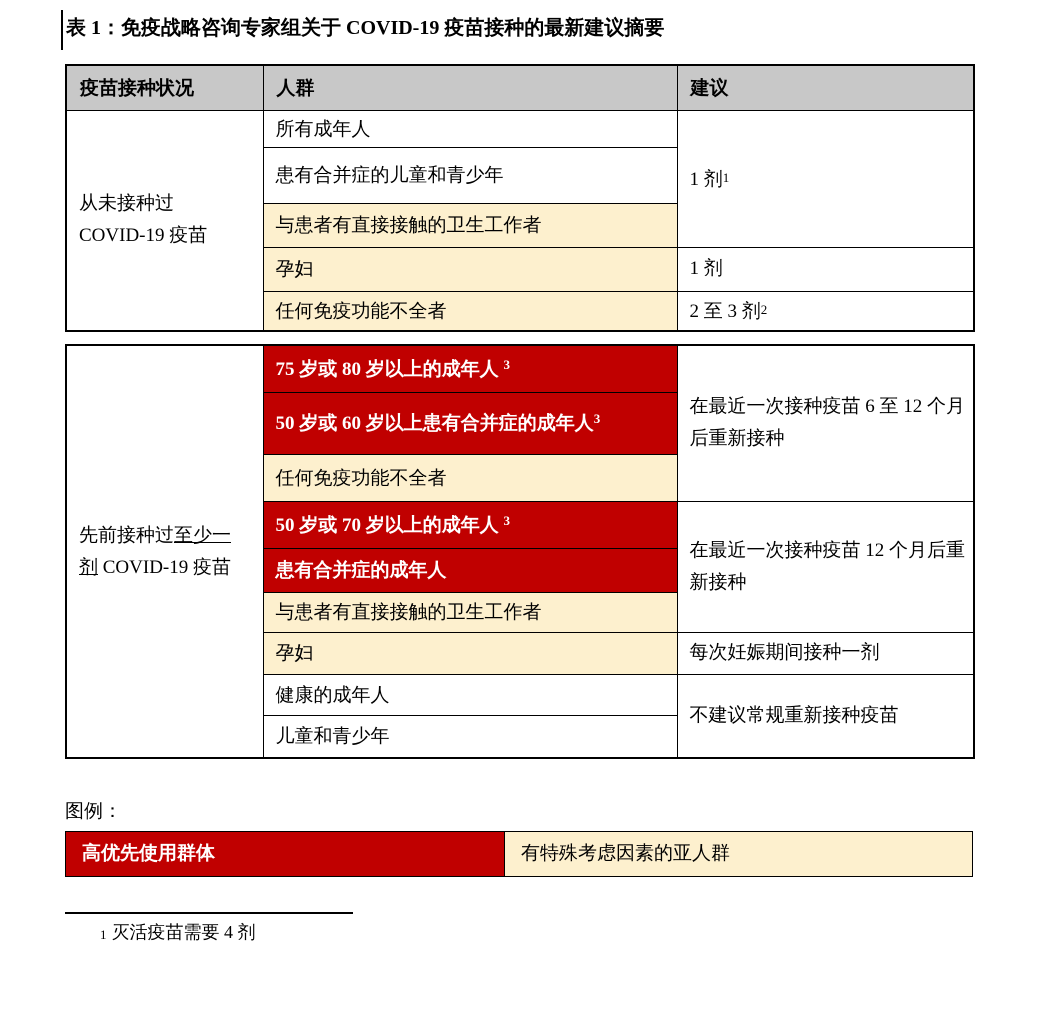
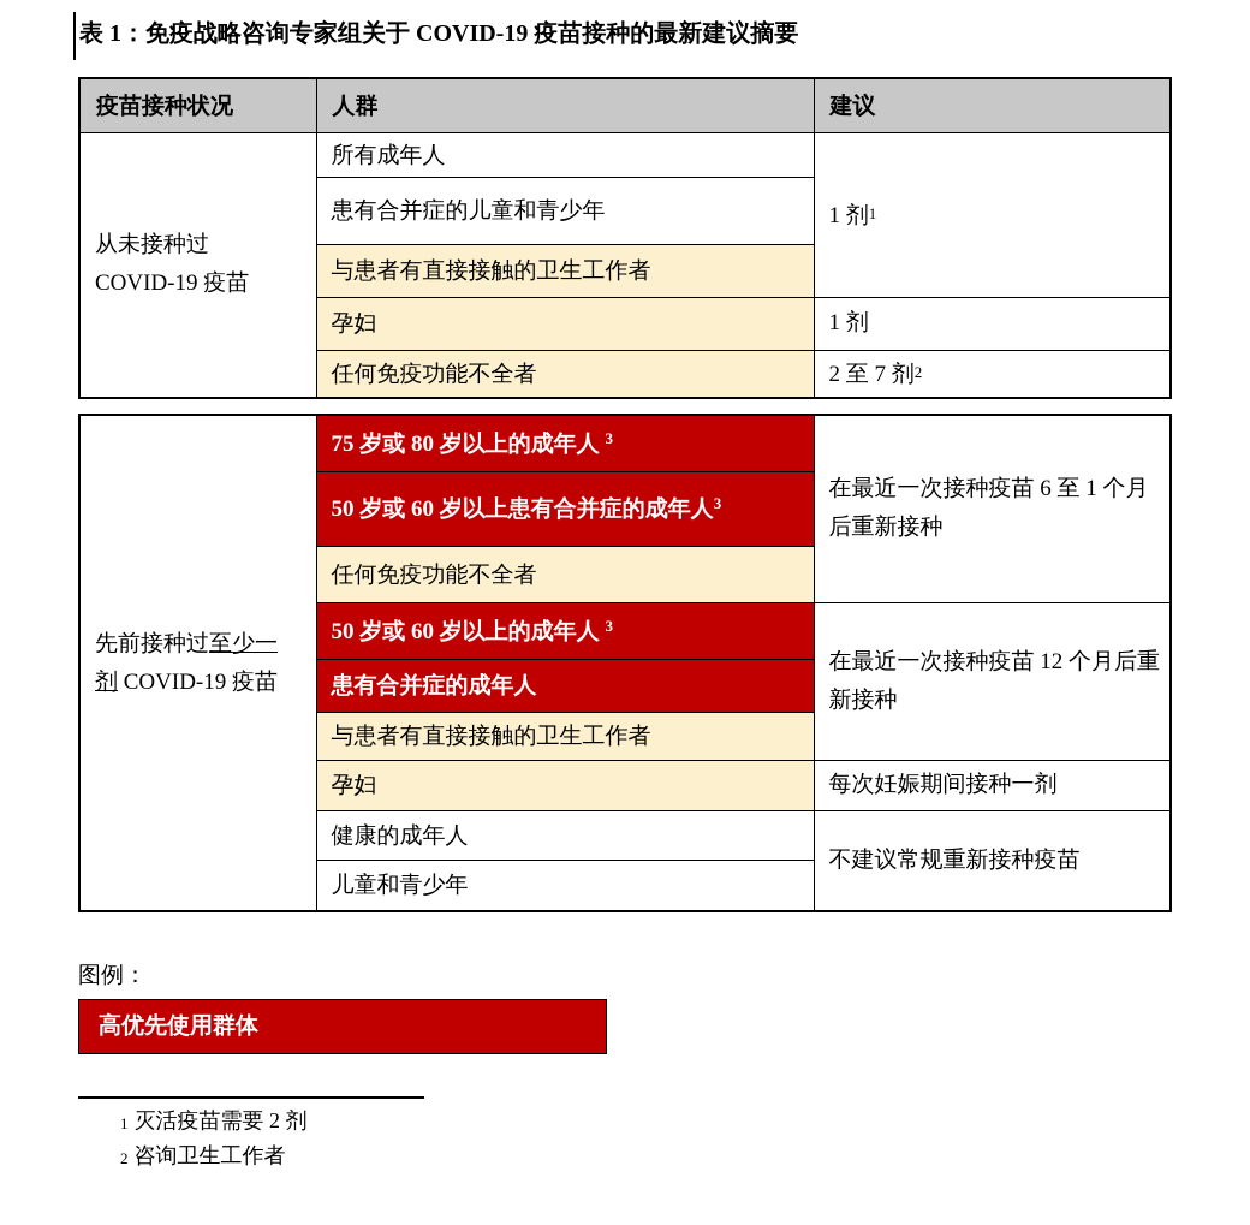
  表 1：免疫战略咨询专家组关于 COVID-19 疫苗接种的最新建议摘要
  疫苗接种状况	人群	建议
  从未接种过 COVID-19 疫苗	所有成年人	1 剂1
  患有合并症的儿童和青少年
  与患者有直接接触的卫生工作者
  孕妇	1 剂
- 任何免疫功能不全者	2 至 3 剂2
+ 任何免疫功能不全者	2 至 7 剂2
- 先前接种过至少一 剂 COVID-19 疫苗	75 岁或 80 岁以上的成年人 3	在最近一次接种疫苗 6 至 12 个月后重新接种
+ 先前接种过至少一 剂 COVID-19 疫苗	75 岁或 80 岁以上的成年人 3	在最近一次接种疫苗 6 至 1 个月后重新接种
  50 岁或 60 岁以上患有合并症的成年人3
  任何免疫功能不全者
- 50 岁或 70 岁以上的成年人 3	在最近一次接种疫苗 12 个月后重新接种
+ 50 岁或 60 岁以上的成年人 3	在最近一次接种疫苗 12 个月后重新接种
  患有合并症的成年人
  与患者有直接接触的卫生工作者
  孕妇	每次妊娠期间接种一剂
  健康的成年人	不建议常规重新接种疫苗
  儿童和青少年
  图例：
  高优先使用群体
- 有特殊考虑因素的亚人群
- 1 灭活疫苗需要 4 剂
+ 1 灭活疫苗需要 2 剂
+ 2 咨询卫生工作者
